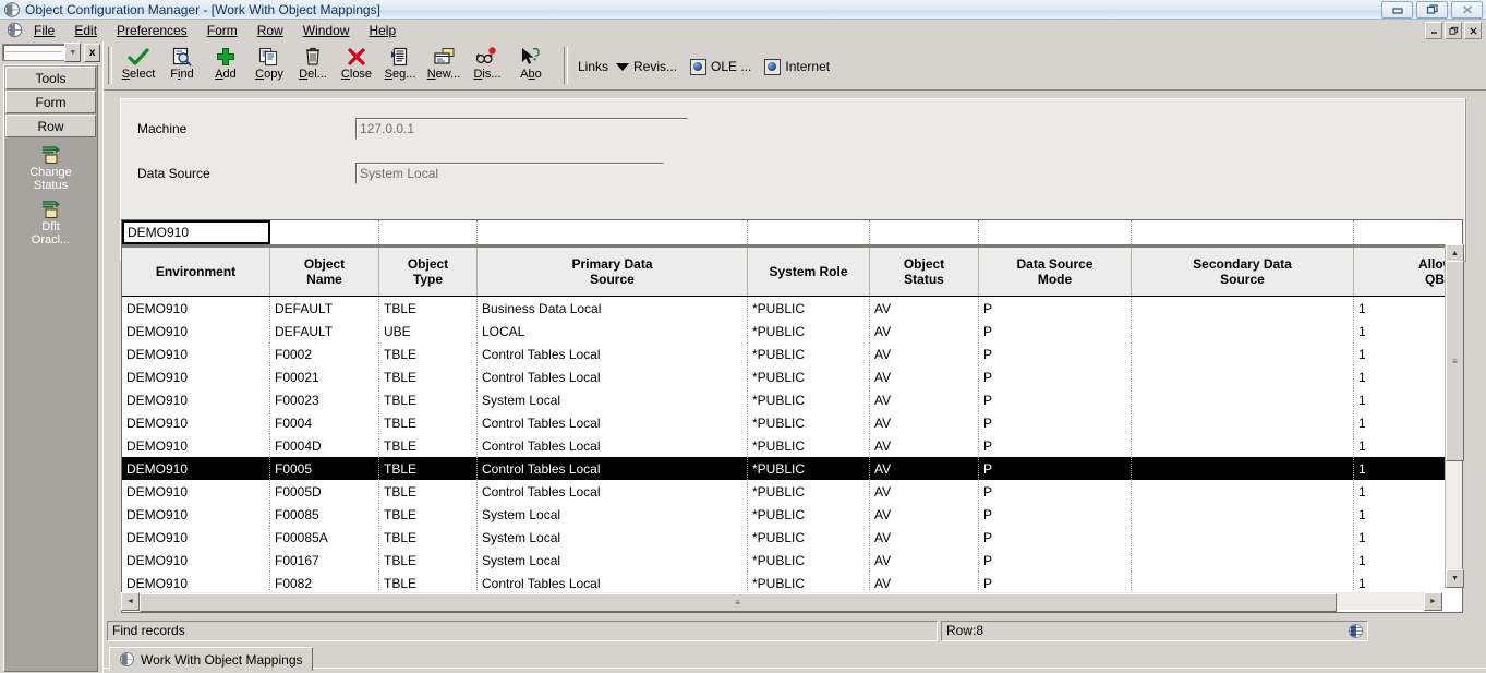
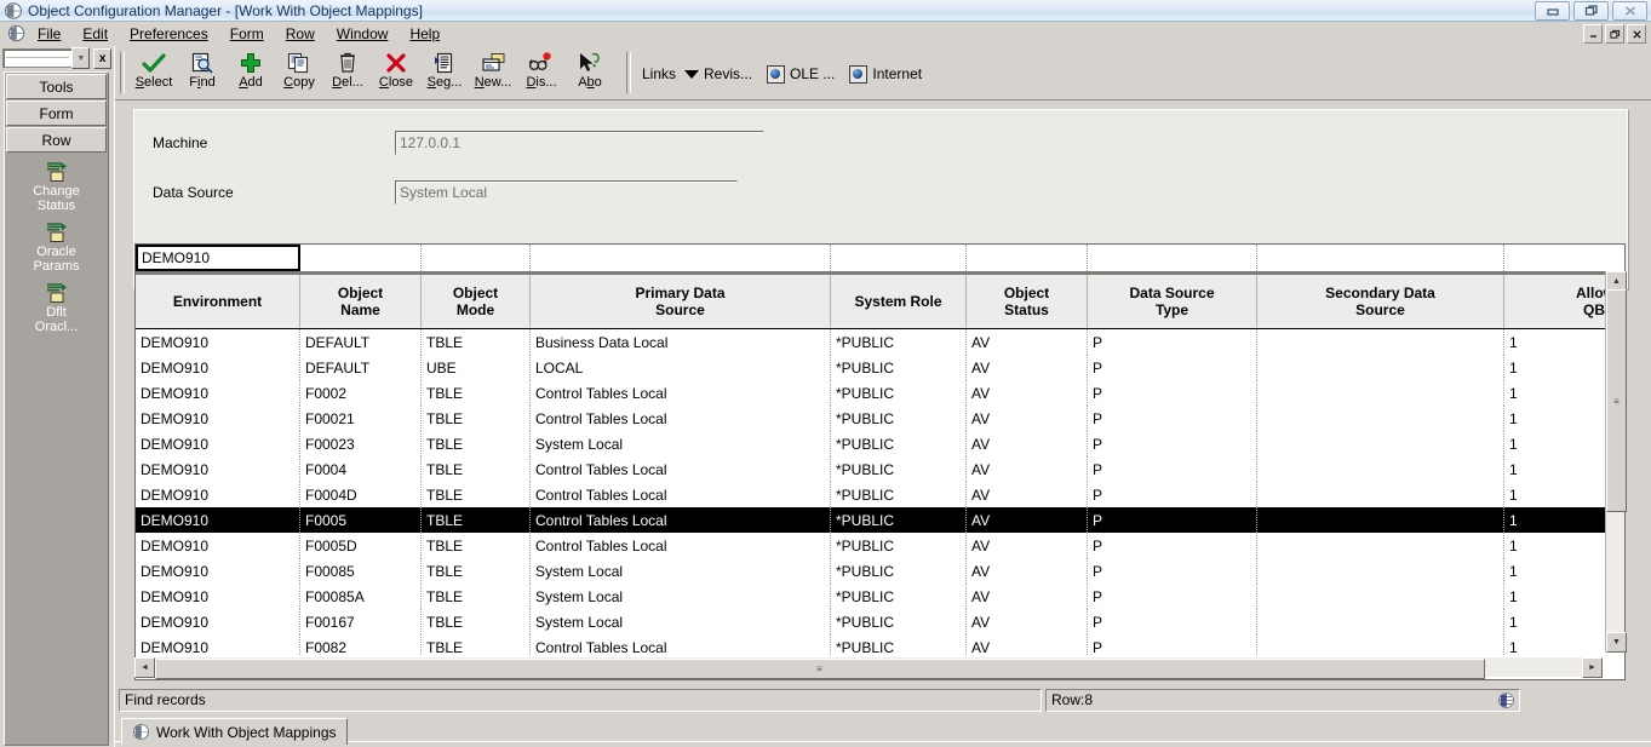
  Object Configuration Manager - [Work With Object Mappings]
  File
  Edit
  Preferences
  Form
  Row
  Window
  Help
  x
  Tools
  Form
  Row
  Change
  Status
+ Oracle
+ Params
  Dflt
  Oracl...
  Select
  Find
  Add
  Copy
  Del...
  Close
  Seg...
  New...
  Dis...
  Abo
  Links
  Revis...
  OLE ...
  Internet
  Machine
  127.0.0.1
  Data Source
  System Local
  Find records
  Row:8
  Work With Object Mappings
  DEMO910
  Environment
  Object
  Name
  Object
- Type
+ Mode
  Primary Data
  Source
  System Role
  Object
  Status
  Data Source
- Mode
+ Type
  Secondary Data
  Source
  Allo
  DEMO910
  DEFAULT
  TBLE
  Business Data Local
  *PUBLIC
  AV
  P
  1
  DEMO910
  DEFAULT
  UBE
  LOCAL
  *PUBLIC
  AV
  P
  1
  DEMO910
  F0002
  TBLE
  Control Tables Local
  *PUBLIC
  AV
  P
  1
  DEMO910
  F00021
  TBLE
  Control Tables Local
  *PUBLIC
  AV
  P
  1
  DEMO910
  F00023
  TBLE
  System Local
  *PUBLIC
  AV
  P
  1
  DEMO910
  F0004
  TBLE
  Control Tables Local
  *PUBLIC
  AV
  P
  1
  DEMO910
  F0004D
  TBLE
  Control Tables Local
  *PUBLIC
  AV
  P
  1
  DEMO910
  F0005
  TBLE
  Control Tables Local
  *PUBLIC
  AV
  P
  1
  DEMO910
  F0005D
  TBLE
  Control Tables Local
  *PUBLIC
  AV
  P
  1
  DEMO910
  F00085
  TBLE
  System Local
  *PUBLIC
  AV
  P
  1
  DEMO910
  F00085A
  TBLE
  System Local
  *PUBLIC
  AV
  P
  1
  DEMO910
  F00167
  TBLE
  System Local
  *PUBLIC
  AV
  P
  1
  DEMO910
  F0082
  TBLE
  Control Tables Local
  *PUBLIC
  AV
  P
  1
  ≡
  ≡
